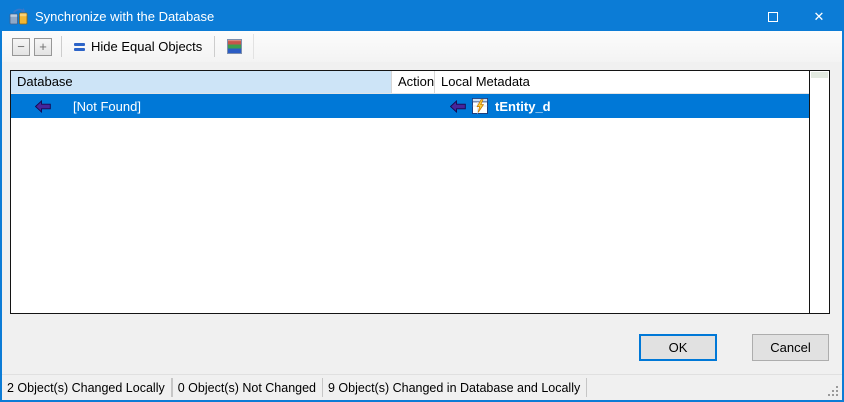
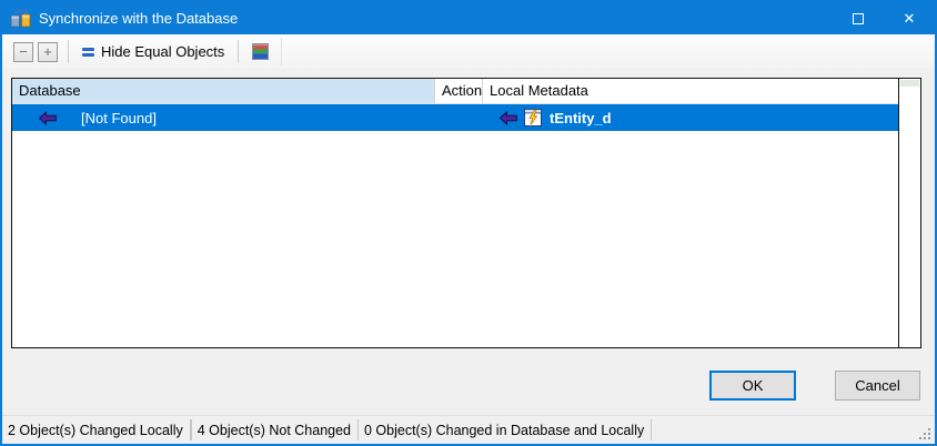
  Synchronize with the Database
  ✕
  −
  +
  Hide Equal Objects
  Database
  Action
  Local Metadata
  [Not Found]
  tEntity_d
  OK
  Cancel
  2 Object(s) Changed Locally
- 0 Object(s) Not Changed
+ 4 Object(s) Not Changed
- 9 Object(s) Changed in Database and Locally
+ 0 Object(s) Changed in Database and Locally
